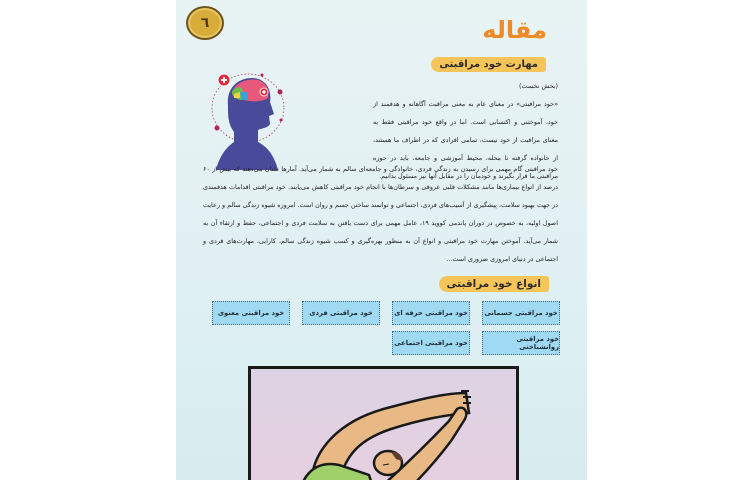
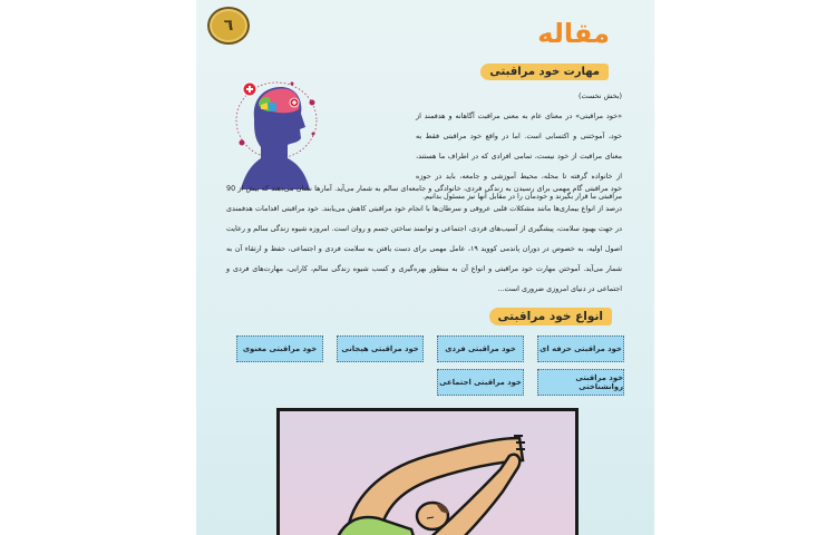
  ٦
  مقاله
  مهارت خود مراقبتی
  (بخش نخست)
  «خود مراقبتی» در معنای عام به معنی مراقبت آگاهانه و هدفمند از خود، آموختنی و اکتسابی است. اما در واقع خود مراقبتی فقط به معنای مراقبت از خود نیست، تمامی افرادی که در اطراف ما هستند، از خانواده گرفته تا محله، محیط آموزشی و جامعه، باید در حوزه مراقبتی ما قرار بگیرند و خودمان را در مقابل آنها نیز مسئول بدانیم.
- خود مراقبتی گام مهمی برای رسیدن به زندگی فردی، خانوادگی و جامعه‌ای سالم به شمار می‌آید. آمارها نشان می‌دهند که بیش از ۶۰ درصد از انواع بیماری‌ها مانند مشکلات قلبی عروقی و سرطان‌ها با انجام خود مراقبتی کاهش می‌یابند. خود مراقبتی اقدامات هدفمندی در جهت بهبود سلامت، پیشگیری از آسیب‌های فردی، اجتماعی و توانمند ساختن جسم و روان است. امروزه شیوه زندگی سالم و رعایت اصول اولیه، به خصوص در دوران پاندمی کووید ۱۹، عامل مهمی برای دست یافتن به سلامت فردی و اجتماعی، حفظ و ارتقاء آن به شمار می‌آید. آموختن مهارت خود مراقبتی و انواع آن به منظور بهره‌گیری و کسب شیوه زندگی سالم، کارایی، مهارت‌های فردی و اجتماعی در دنیای امروزی ضروری است...
+ خود مراقبتی گام مهمی برای رسیدن به زندگی فردی، خانوادگی و جامعه‌ای سالم به شمار می‌آید. آمارها نشان می‌دهند که بیش از 90 درصد از انواع بیماری‌ها مانند مشکلات قلبی عروقی و سرطان‌ها با انجام خود مراقبتی کاهش می‌یابند. خود مراقبتی اقدامات هدفمندی در جهت بهبود سلامت، پیشگیری از آسیب‌های فردی، اجتماعی و توانمند ساختن جسم و روان است. امروزه شیوه زندگی سالم و رعایت اصول اولیه، به خصوص در دوران پاندمی کووید ۱۹، عامل مهمی برای دست یافتن به سلامت فردی و اجتماعی، حفظ و ارتقاء آن به شمار می‌آید. آموختن مهارت خود مراقبتی و انواع آن به منظور بهره‌گیری و کسب شیوه زندگی سالم، کارایی، مهارت‌های فردی و اجتماعی در دنیای امروزی ضروری است...
  انواع خود مراقبتی
- خود مراقبتی جسمانی
  خود مراقبتی حرفه ای
  خود مراقبتی فردی
+ خود مراقبتی هیجانی
  خود مراقبتی معنوی
  خود مراقبتی روانشناختی
  خود مراقبتی اجتماعی
